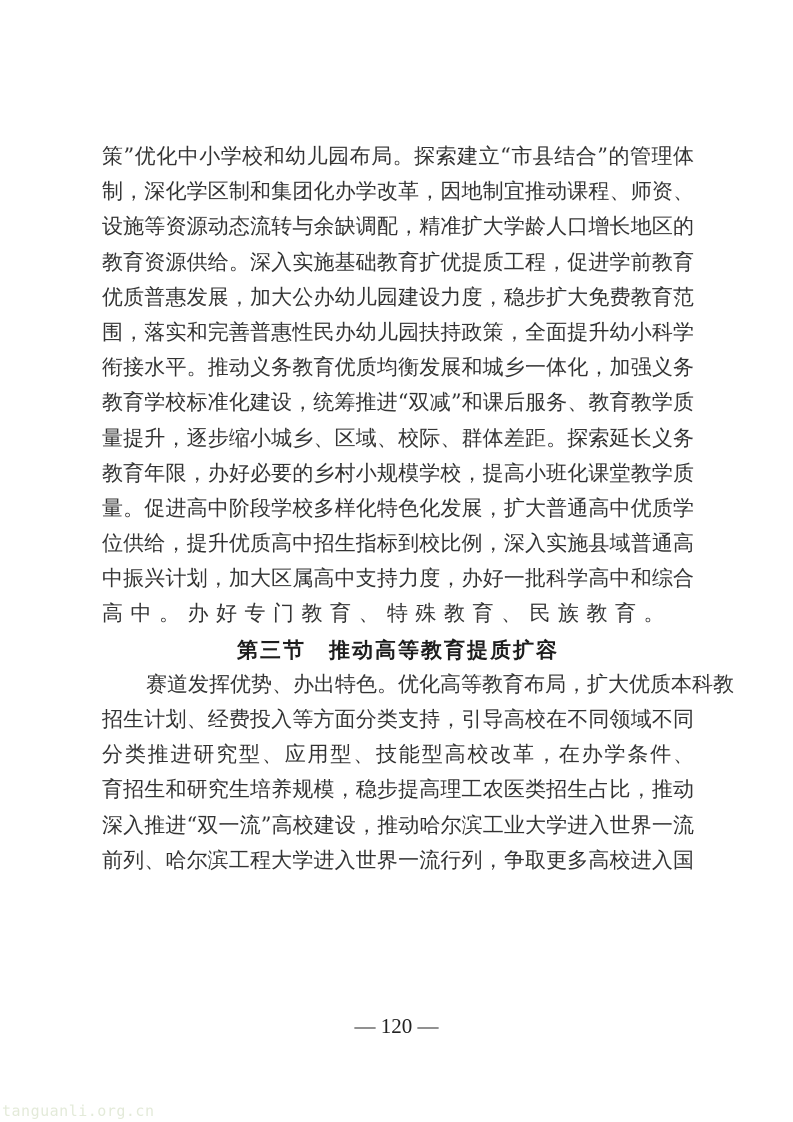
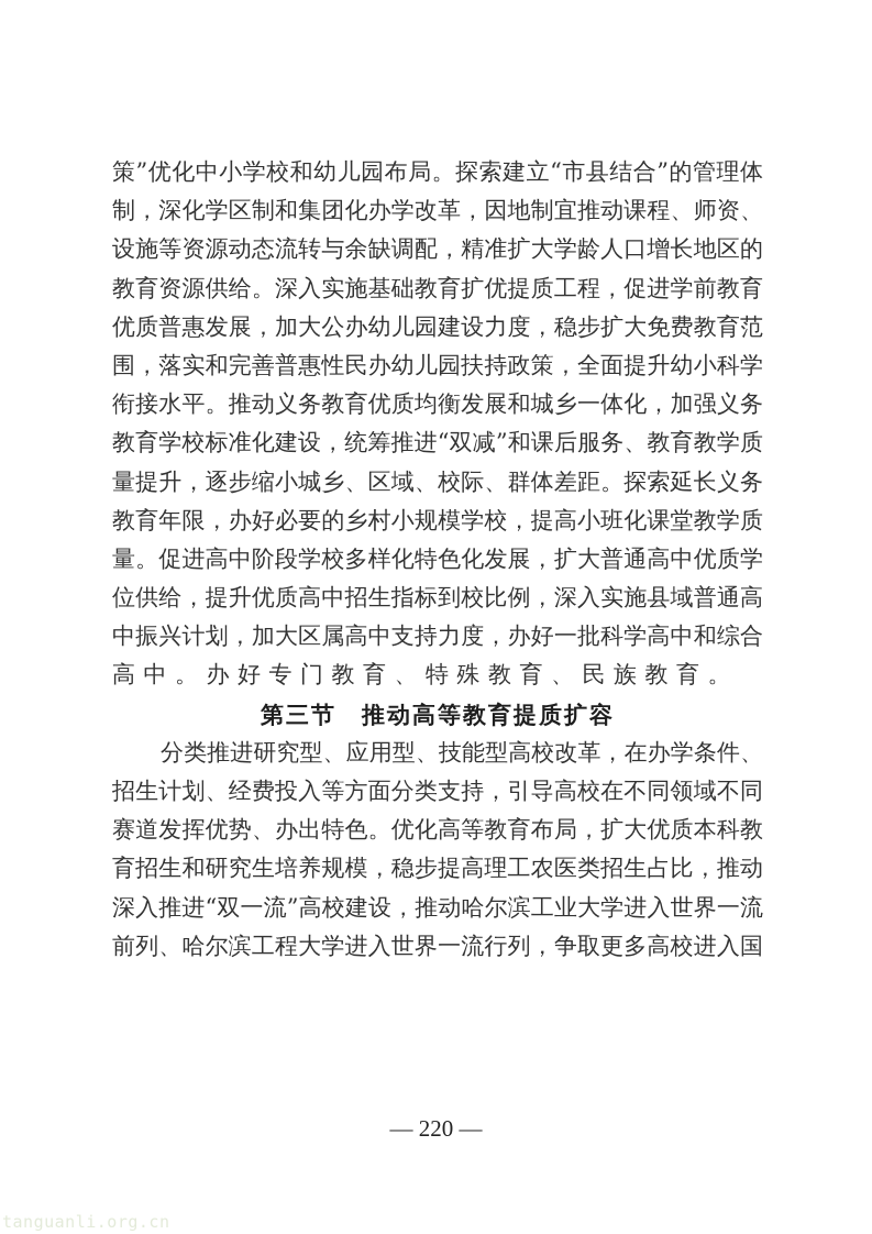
  策”优化中小学校和幼儿园布局。探索建立“市县结合”的管理体
  制，深化学区制和集团化办学改革，因地制宜推动课程、师资、
  设施等资源动态流转与余缺调配，精准扩大学龄人口增长地区的
  教育资源供给。深入实施基础教育扩优提质工程，促进学前教育
  优质普惠发展，加大公办幼儿园建设力度，稳步扩大免费教育范
  围，落实和完善普惠性民办幼儿园扶持政策，全面提升幼小科学
  衔接水平。推动义务教育优质均衡发展和城乡一体化，加强义务
  教育学校标准化建设，统筹推进“双减”和课后服务、教育教学质
  量提升，逐步缩小城乡、区域、校际、群体差距。探索延长义务
  教育年限，办好必要的乡村小规模学校，提高小班化课堂教学质
  量。促进高中阶段学校多样化特色化发展，扩大普通高中优质学
  位供给，提升优质高中招生指标到校比例，深入实施县域普通高
  中振兴计划，加大区属高中支持力度，办好一批科学高中和综合
  高中。办好专门教育、特殊教育、民族教育。
  第三节 推动高等教育提质扩容
- 赛道发挥优势、办出特色。优化高等教育布局，扩大优质本科教
+ 分类推进研究型、应用型、技能型高校改革，在办学条件、
  招生计划、经费投入等方面分类支持，引导高校在不同领域不同
- 分类推进研究型、应用型、技能型高校改革，在办学条件、
+ 赛道发挥优势、办出特色。优化高等教育布局，扩大优质本科教
  育招生和研究生培养规模，稳步提高理工农医类招生占比，推动
  深入推进“双一流”高校建设，推动哈尔滨工业大学进入世界一流
  前列、哈尔滨工程大学进入世界一流行列，争取更多高校进入国
- — 120 —
+ — 220 —
  tanguanli.org.cn
